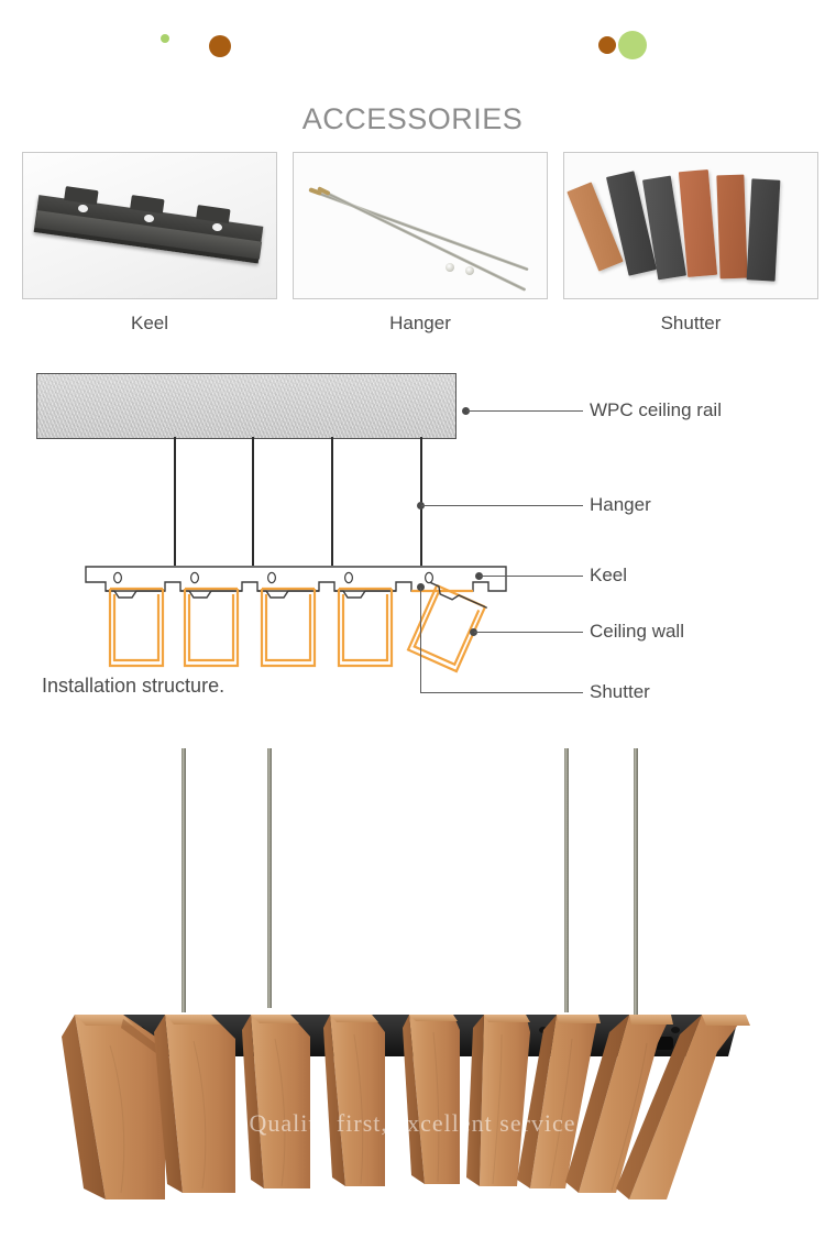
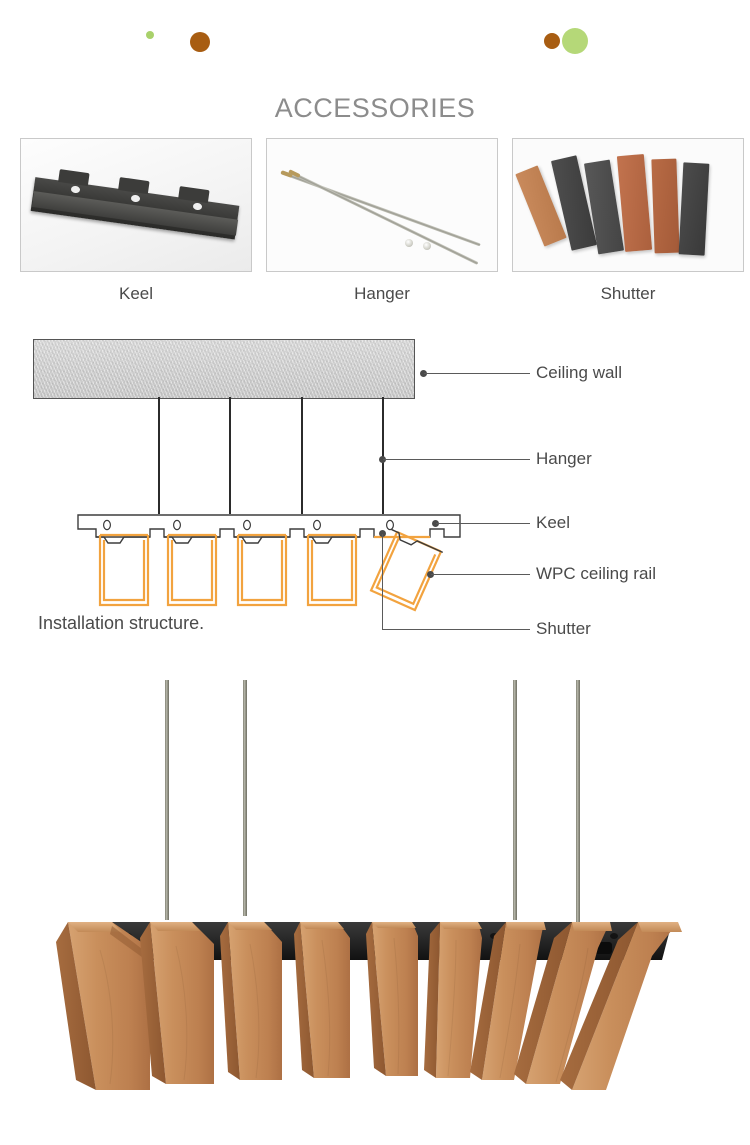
  ACCESSORIES
  Keel
  Hanger
  Shutter
- WPC ceiling rail
+ Ceiling wall
  Hanger
  Keel
- Ceiling wall
+ WPC ceiling rail
  Shutter
  Installation structure.
- Quality first, excellent service
